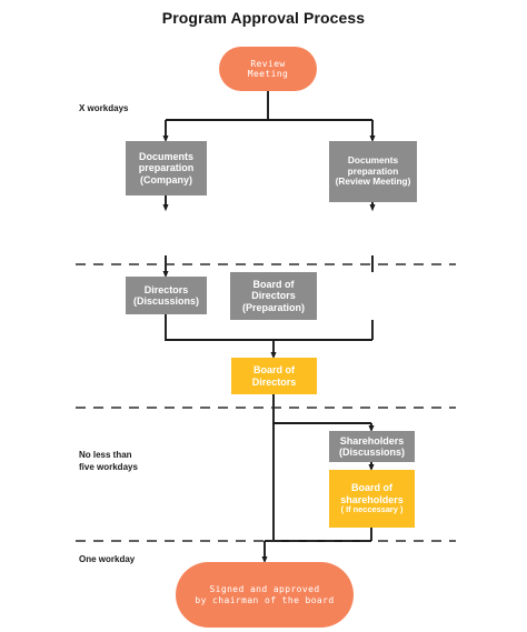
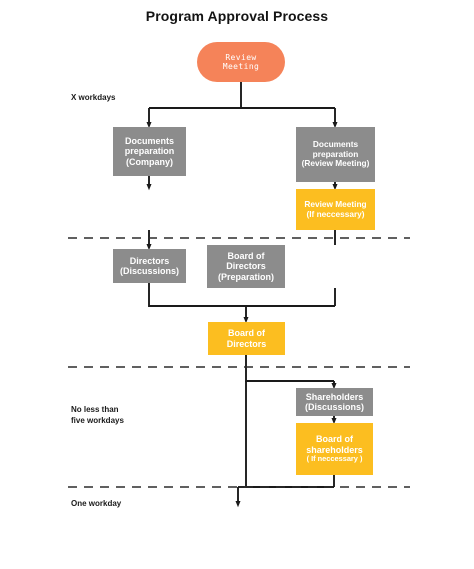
  Program Approval Process
  Review
  Meeting
  Documents
  preparation
  (Company)
  Documents
  preparation
  (Review Meeting)
+ Review Meeting
+ (If neccessary)
  Directors
  (Discussions)
  Board of
  Directors
  (Preparation)
  Board of
  Directors
  Shareholders
  (Discussions)
  Board of
  shareholders
  ( If neccessary )
- Signed and approved
- by chairman of the board
  X workdays
  No less than
  five workdays
  One workday
